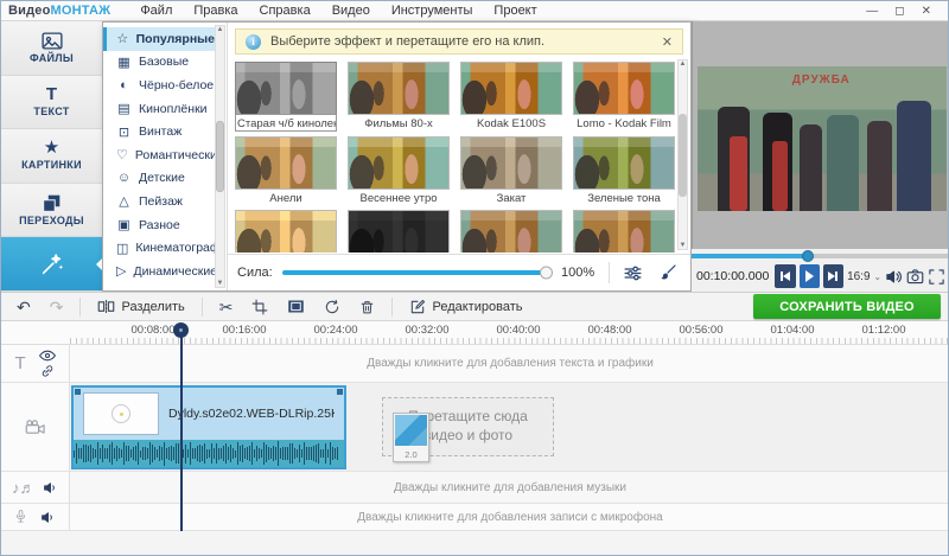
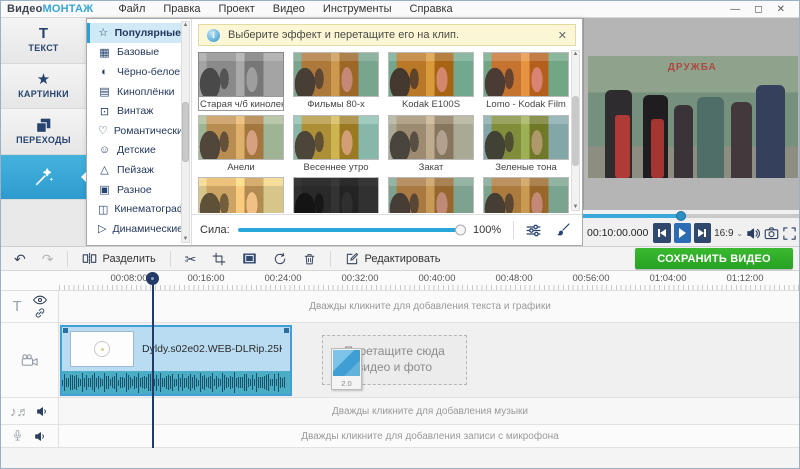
  ВидеоМОНТАЖ
  Файл
  Правка
- Справка
+ Проект
  Видео
  Инструменты
- Проект
+ Справка
  —
  ◻
  ✕
- ФАЙЛЫ
  T
  ТЕКСТ
  ★
  КАРТИНКИ
  ПЕРЕХОДЫ
  ☆
  Популярные
  ▦
  Базовые
  ◐
  Чёрно-белое
  ▤
  Киноплёнки
  ⊡
  Винтаж
  ♡
  Романтически
  ☺
  Детские
  △
  Пейзаж
  ▣
  Разное
  ◫
  Кинематогра
  ▷
  Динамически
  i
  Выберите эффект и перетащите его на клип.
  ✕
  Старая ч/б кинолен
  Фильмы 80-х
  Kodak E100S
  Lomo - Kodak Film
  Анели
  Весеннее утро
  Закат
  Зеленые тона
  Сила:
  100%
  ДРУЖБА
  00:10:00.000
  16:9 ⌄
  ↶
  ↷
  Разделить
  ✂
  Редактировать
  СОХРАНИТЬ ВИДЕО
  00:08:00
  00:16:00
  00:24:00
  00:32:00
  00:40:00
  00:48:00
  00:56:00
  01:04:00
  01:12:00
  T
  Дважды кликните для добавления текста и графики
  2.0
  ретащите сюда
  идео и фото
  ♪♬
  Дважды кликните для добавления музыки
  Дважды кликните для добавления записи с микрофона
